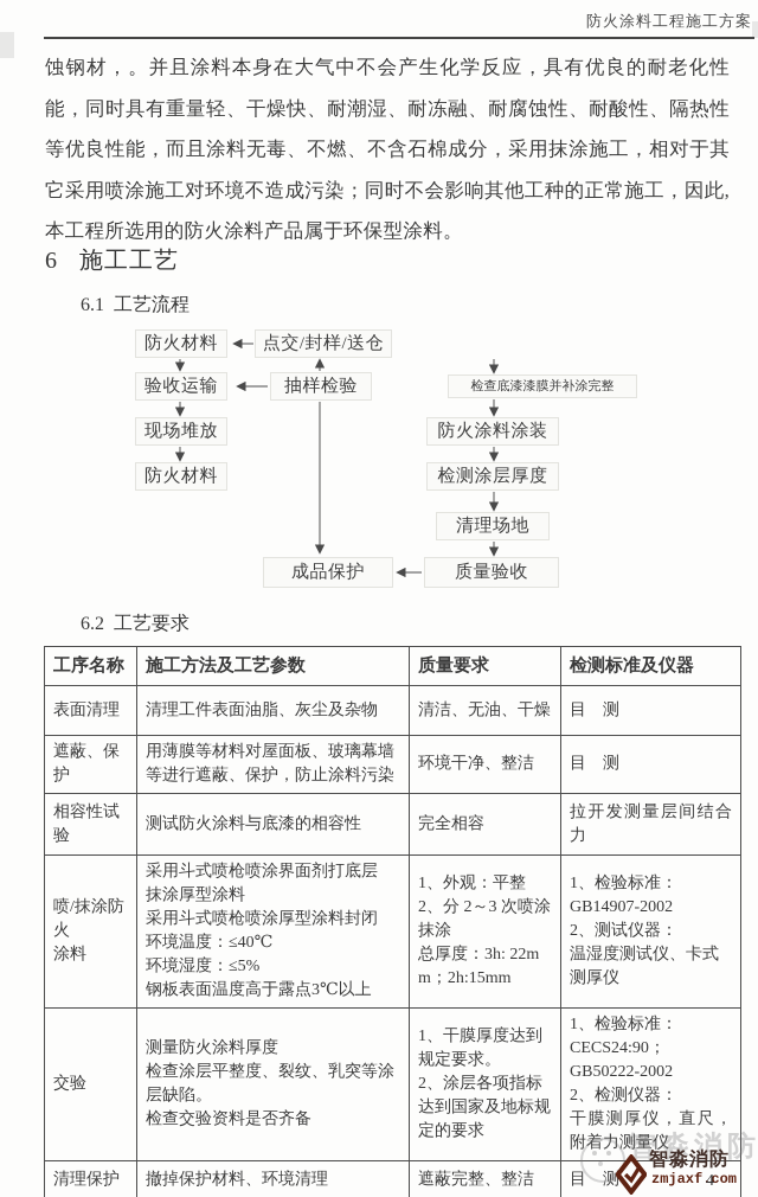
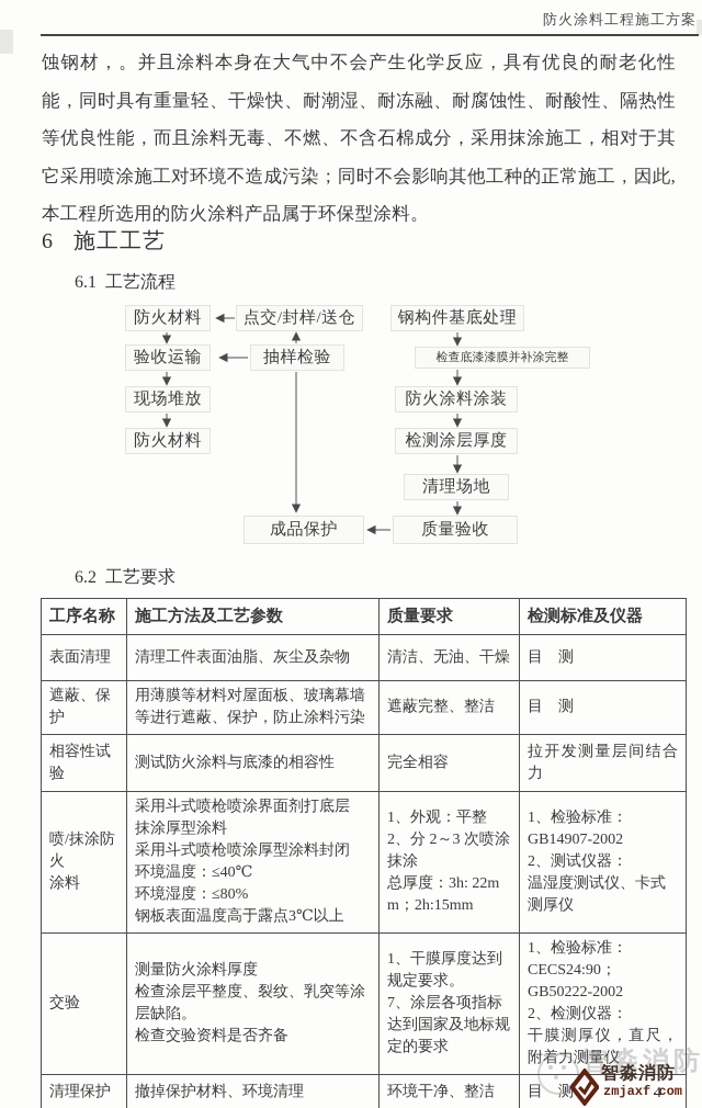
  防火涂料工程施工方案
  蚀钢材，。并且涂料本身在大气中不会产生化学反应，具有优良的耐老化性能，同时具有重量轻、干燥快、耐潮湿、耐冻融、耐腐蚀性、耐酸性、隔热性等优良性能，而且涂料无毒、不燃、不含石棉成分，采用抹涂施工，相对于其它采用喷涂施工对环境不造成污染；同时不会影响其他工种的正常施工，因此,本工程所选用的防火涂料产品属于环保型涂料。
  6 施工工艺
  6.1 工艺流程
  防火材料
  点交/封样/送仓
+ 钢构件基底处理
  验收运输
  抽样检验
  检查底漆漆膜并补涂完整
  现场堆放
  防火涂料涂装
  防火材料
  检测涂层厚度
  清理场地
  质量验收
  成品保护
  6.2 工艺要求
  工序名称	施工方法及工艺参数	质量要求	检测标准及仪器
  表面清理	清理工件表面油脂、灰尘及杂物	清洁、无油、干燥	目 测
- 遮蔽、保护	用薄膜等材料对屋面板、玻璃幕墙等进行遮蔽、保护，防止涂料污染	环境干净、整洁	目 测
+ 遮蔽、保护	用薄膜等材料对屋面板、玻璃幕墙等进行遮蔽、保护，防止涂料污染	遮蔽完整、整洁	目 测
  相容性试验	测试防火涂料与底漆的相容性	完全相容	拉开发测量层间结合力
- 喷/抹涂防火 涂料	采用斗式喷枪喷涂界面剂打底层 抹涂厚型涂料 采用斗式喷枪喷涂厚型涂料封闭 环境温度：≤40℃ 环境湿度：≤5% 钢板表面温度高于露点3℃以上	1、外观：平整 2、分 2～3 次喷涂抹涂 总厚度：3h: 22mm；2h:15mm	1、检验标准： GB14907-2002 2、测试仪器： 温湿度测试仪、卡式测厚仪
+ 喷/抹涂防火 涂料	采用斗式喷枪喷涂界面剂打底层 抹涂厚型涂料 采用斗式喷枪喷涂厚型涂料封闭 环境温度：≤40℃ 环境湿度：≤80% 钢板表面温度高于露点3℃以上	1、外观：平整 2、分 2～3 次喷涂抹涂 总厚度：3h: 22mm；2h:15mm	1、检验标准： GB14907-2002 2、测试仪器： 温湿度测试仪、卡式测厚仪
- 交验	测量防火涂料厚度 检查涂层平整度、裂纹、乳突等涂层缺陷。 检查交验资料是否齐备	1、干膜厚度达到规定要求。 2、涂层各项指标达到国家及地标规定的要求	1、检验标准： CECS24:90； GB50222-2002 2、检测仪器： 干膜测厚仪，直尺，附着力测量仪
+ 交验	测量防火涂料厚度 检查涂层平整度、裂纹、乳突等涂层缺陷。 检查交验资料是否齐备	1、干膜厚度达到规定要求。 7、涂层各项指标达到国家及地标规定的要求	1、检验标准： CECS24:90； GB50222-2002 2、检测仪器： 干膜测厚仪，直尺，附着力测量仪
- 清理保护	撤掉保护材料、环境清理	遮蔽完整、整洁	目 测
+ 清理保护	撤掉保护材料、环境清理	环境干净、整洁	目 测
  智淼消防
  智淼消防
  zmjaxf.com
  4
